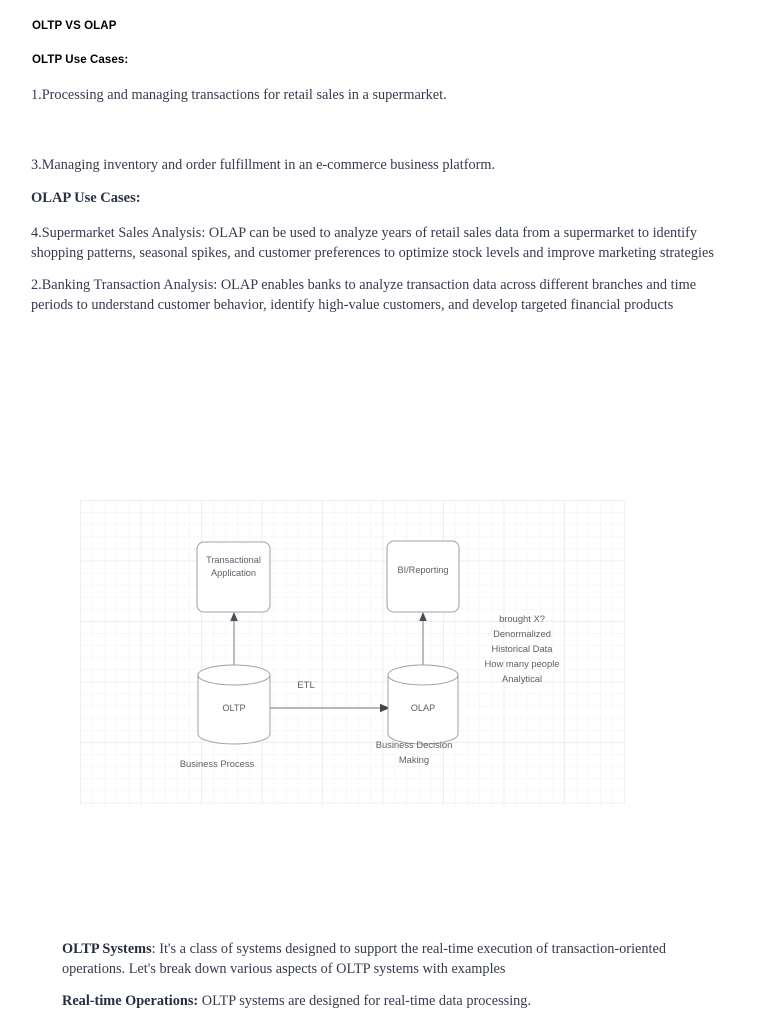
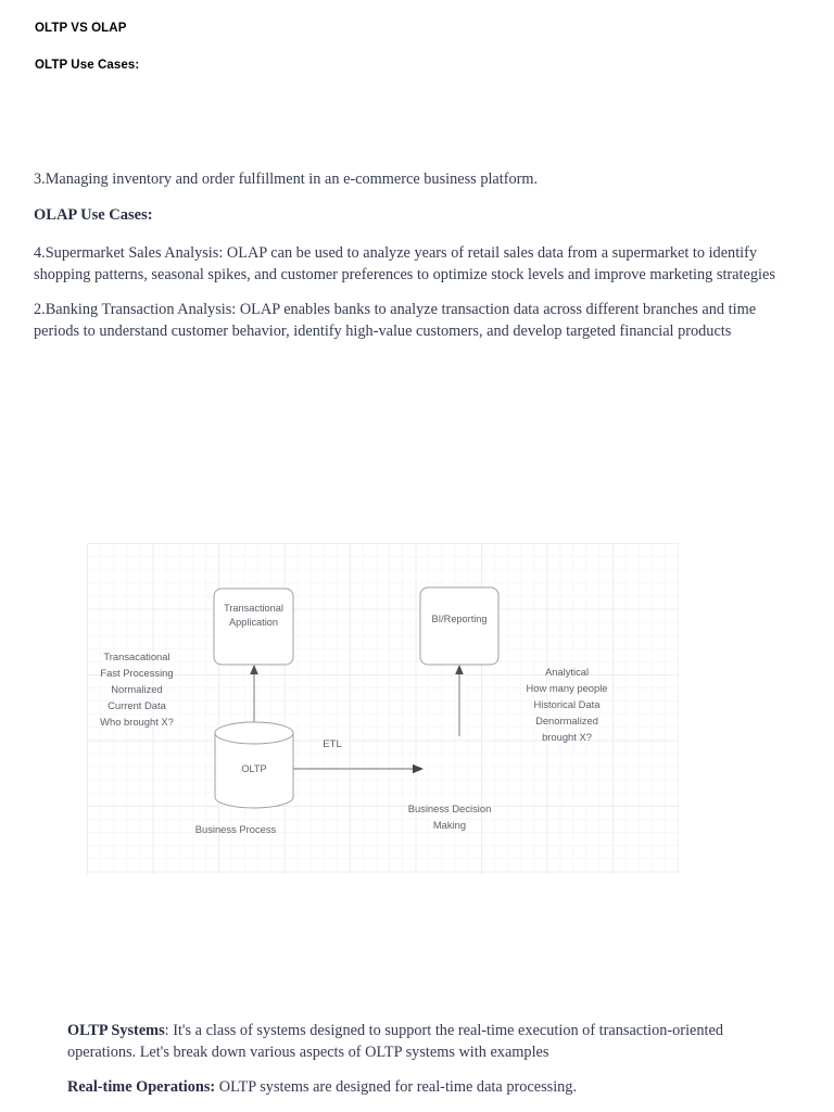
  OLTP VS OLAP
  OLTP Use Cases:
- 1.Processing and managing transactions for retail sales in a supermarket.
  3.Managing inventory and order fulfillment in an e-commerce business platform.
  OLAP Use Cases:
  4.Supermarket Sales Analysis: OLAP can be used to analyze years of retail sales data from a supermarket to identify shopping patterns, seasonal spikes, and customer preferences to optimize stock levels and improve marketing strategies
  2.Banking Transaction Analysis: OLAP enables banks to analyze transaction data across different branches and time periods to understand customer behavior, identify high-value customers, and develop targeted financial products
  Transactional
  Application
  BI/Reporting
  OLTP
- OLAP
  ETL
+ Transacational
+ Fast Processing
+ Normalized
+ Current Data
+ Who brought X?
- brought X?
+ Analytical
- Denormalized
+ How many people
  Historical Data
- How many people
+ Denormalized
- Analytical
+ brought X?
  Business Process
  Business Decision
  Making
  OLTP Systems: It's a class of systems designed to support the real-time execution of transaction-oriented operations. Let's break down various aspects of OLTP systems with examples
  Real-time Operations: OLTP systems are designed for real-time data processing.
